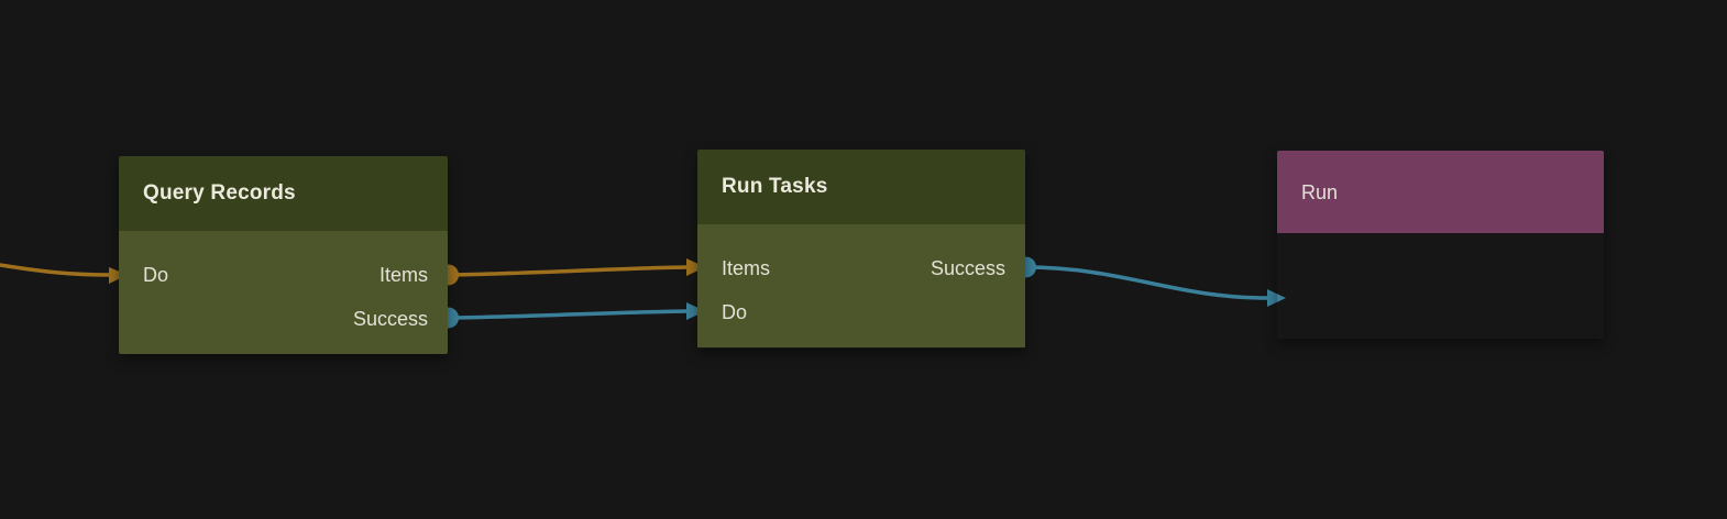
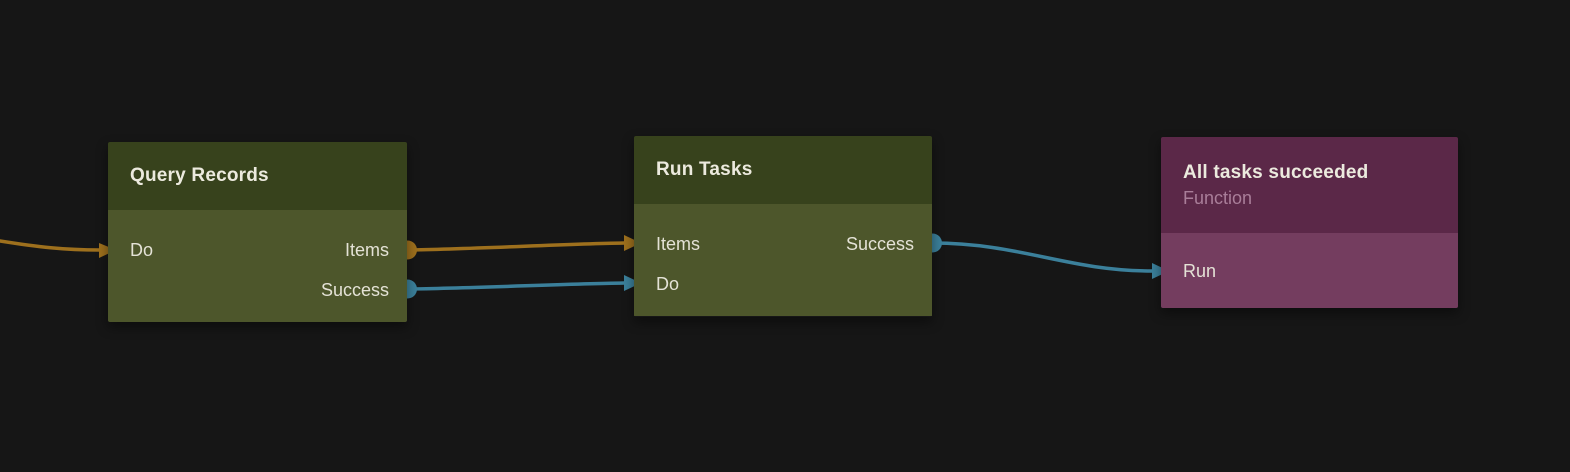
  Query Records
  Do
  Items
  Success
  Run Tasks
  Items
  Success
  Do
+ All tasks succeeded
+ Function
  Run
